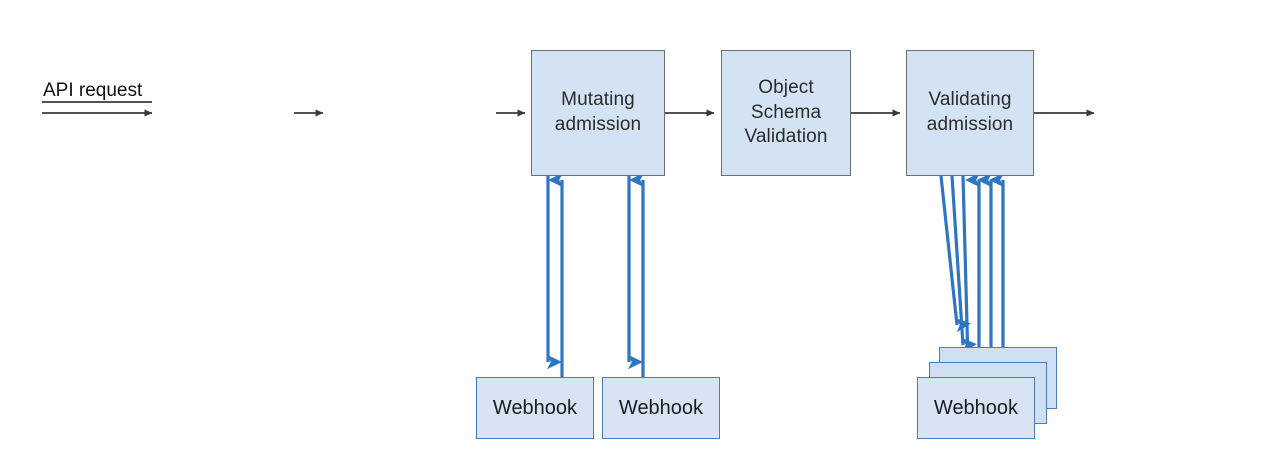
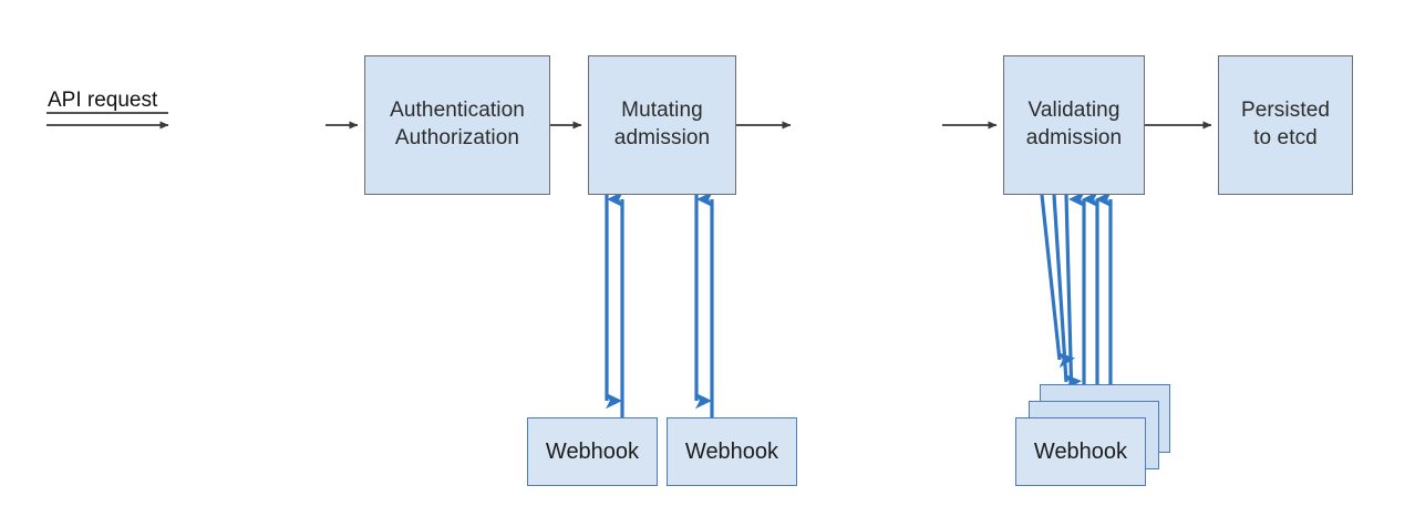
  API request
+ Authentication
+ Authorization
  Mutating
  admission
- Object
- Schema
- Validation
  Validating
  admission
+ Persisted
+ to etcd
  Webhook
  Webhook
  Webhook
